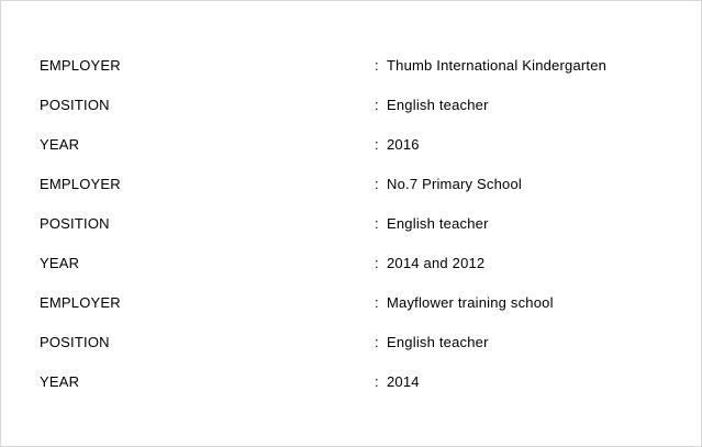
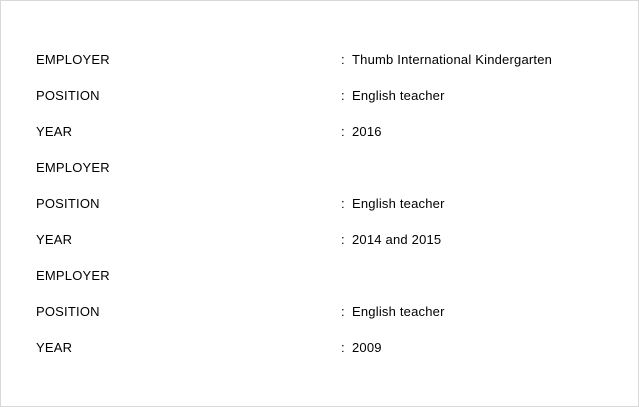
  EMPLOYER
  : Thumb International Kindergarten
  POSITION
  : English teacher
  YEAR
  : 2016
  EMPLOYER
- : No.7 Primary School
  POSITION
  : English teacher
  YEAR
- : 2014 and 2012
+ : 2014 and 2015
  EMPLOYER
- : Mayflower training school
  POSITION
  : English teacher
  YEAR
- : 2014
+ : 2009
